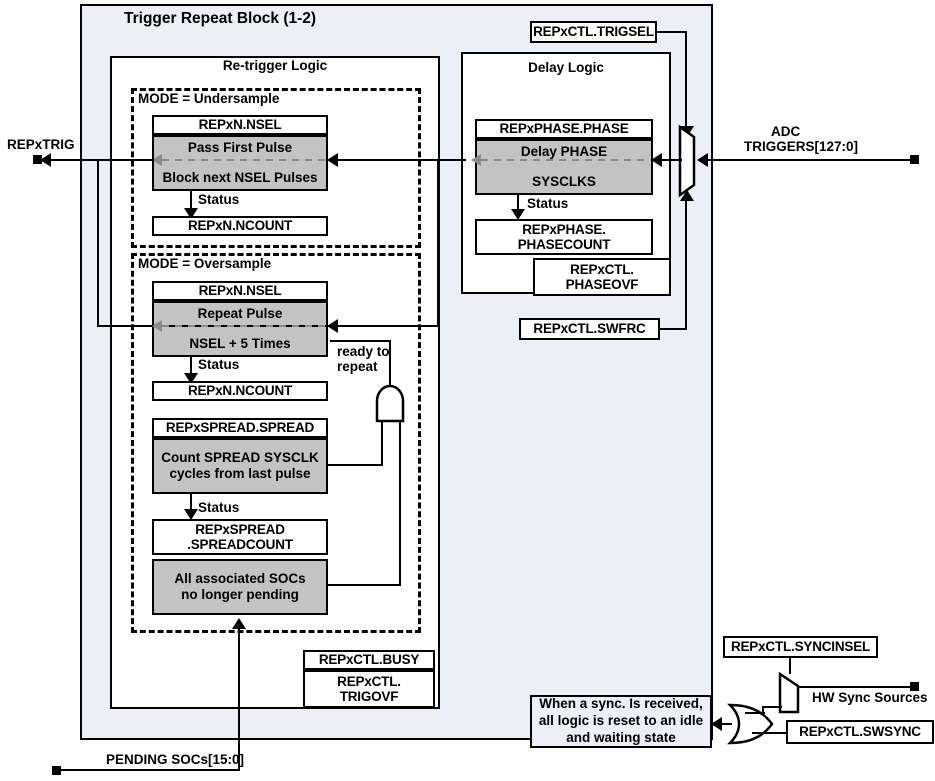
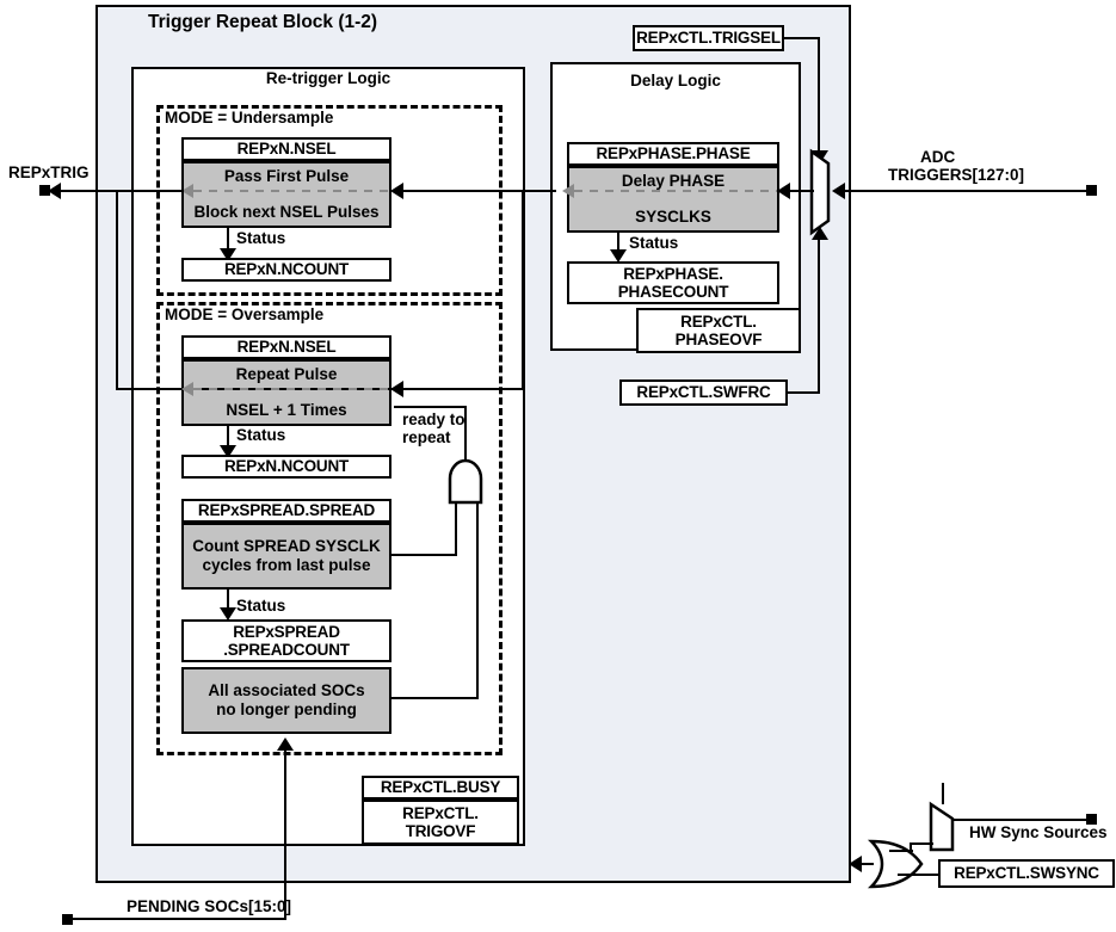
  Trigger Repeat Block (1-2)
  Re-trigger Logic
  MODE = Undersample
  REPxN.NSEL
  Pass First Pulse
  Block next NSEL Pulses
  Status
  REPxN.NCOUNT
  MODE = Oversample
  REPxN.NSEL
  Repeat Pulse
- NSEL + 5 Times
+ NSEL + 1 Times
  Status
  REPxN.NCOUNT
  ready to
  repeat
  REPxSPREAD.SPREAD
  Count SPREAD SYSCLK
  cycles from last pulse
  Status
  REPxSPREAD
  .SPREADCOUNT
  All associated SOCs
  no longer pending
  REPxCTL.BUSY
  REPxCTL.
  TRIGOVF
  Delay Logic
  REPxPHASE.PHASE
  Delay PHASE
  SYSCLKS
  Status
  REPxPHASE.
  PHASECOUNT
  REPxCTL.
  PHASEOVF
  REPxCTL.TRIGSEL
  ADC
  TRIGGERS[127:0]
  REPxCTL.SWFRC
  REPxTRIG
  PENDING SOCs[15:0]
- When a sync. Is received,
- all logic is reset to an idle
- and waiting state
- REPxCTL.SYNCINSEL
  HW Sync Sources
  REPxCTL.SWSYNC
